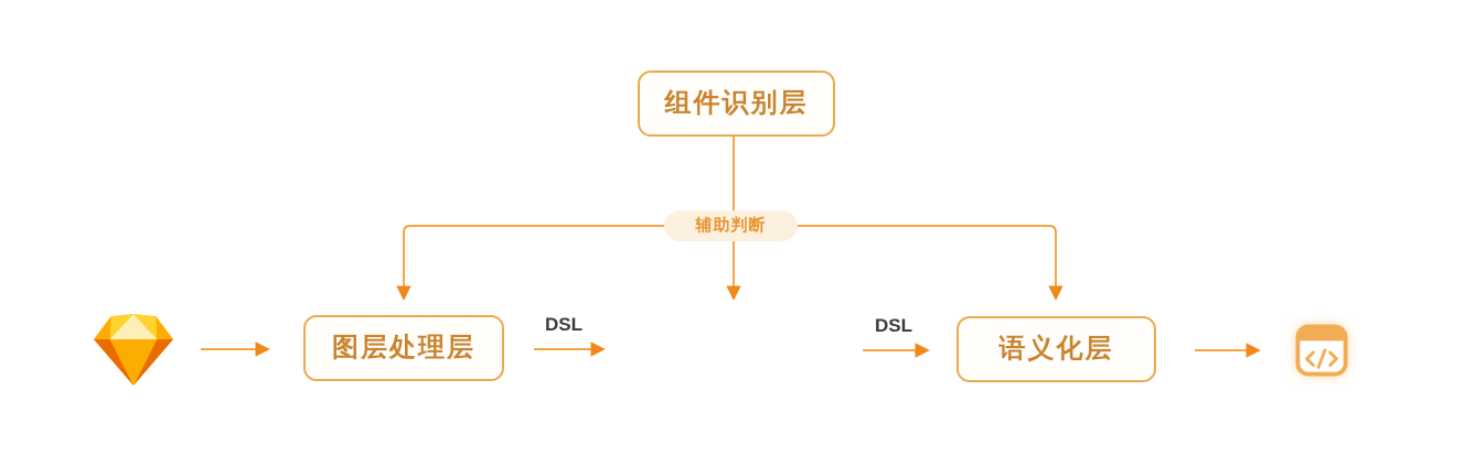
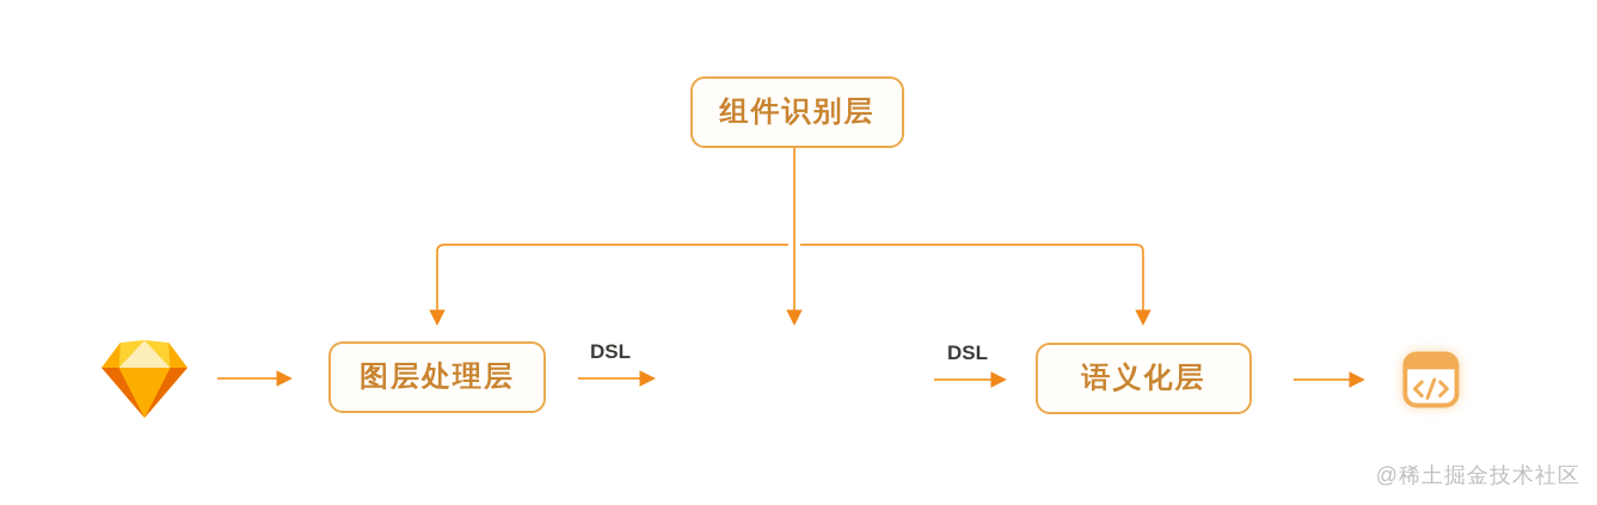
  组件识别层
- 辅助判断
  图层处理层
  语义化层
  DSL
  DSL
+ @稀土掘金技术社区
